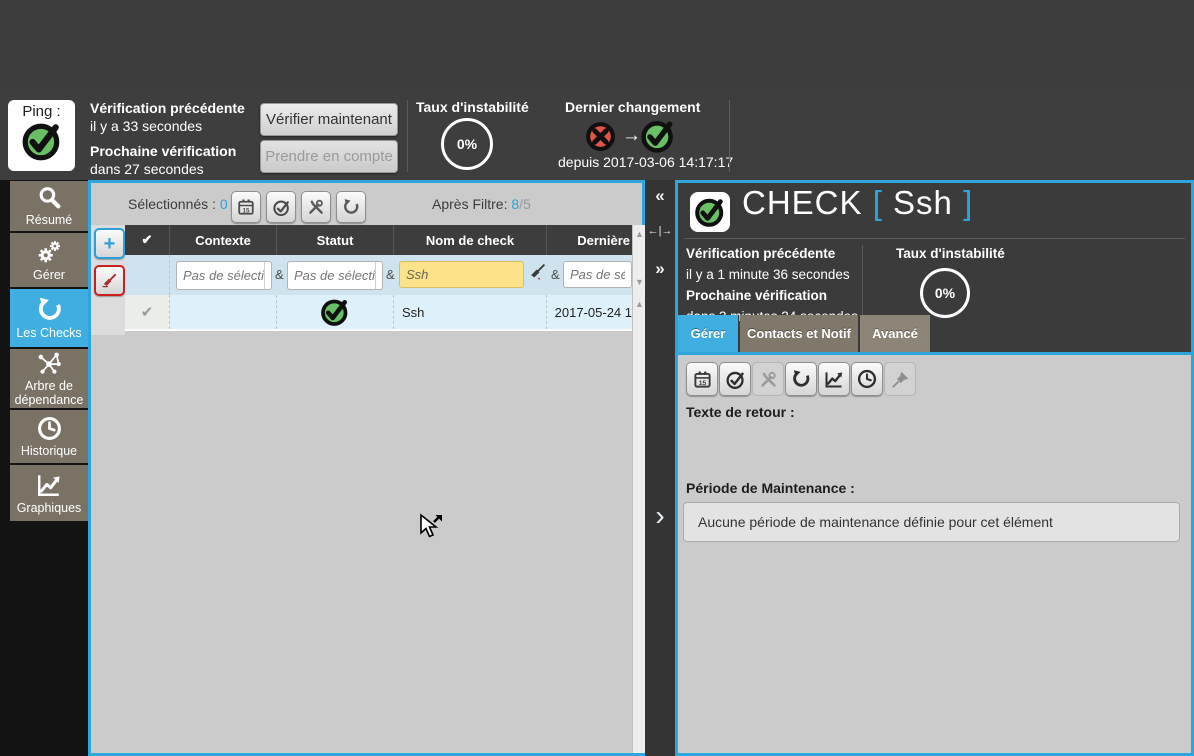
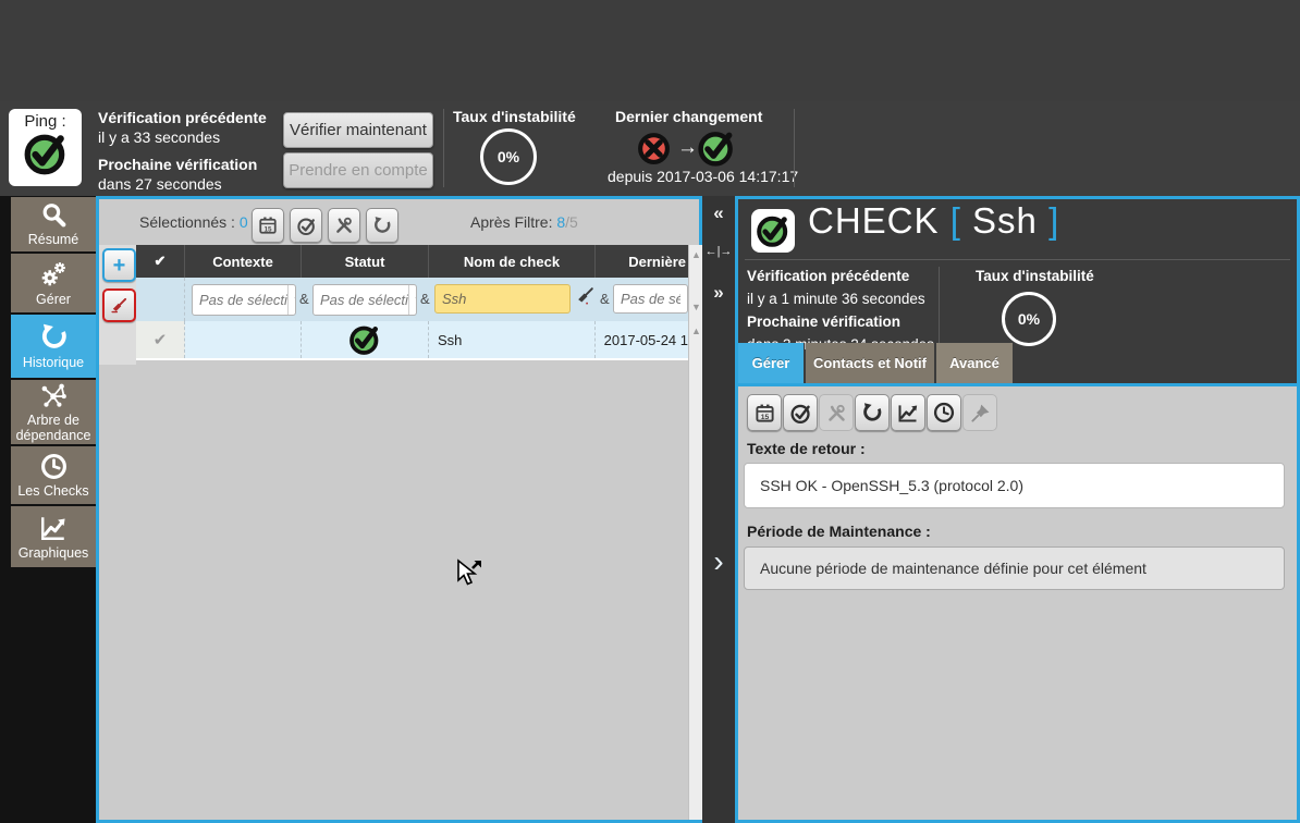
  Ping :
  Vérification précédente
  il y a 33 secondes
  Prochaine vérification
  dans 27 secondes
  Vérifier maintenant
  Prendre en compte
  Taux d'instabilité
  0%
  Dernier changement
  →
  depuis 2017-03-06 14:17:1
  Résumé
  Gérer
- Les Checks
+ Historique
  Arbre de dépendance
- Historique
+ Les Checks
  Graphiques
  Sélectionnés : 0
  Après Filtre: 8/5
  +
  ✔
  Contexte
  Statut
  Nom de check
  Dernière
  Pas de sélecti
  &
  Pas de sélecti
  &
  Ssh
  &
  Pas de sé
  ✔
  Ssh
  2017-05-24 1
  ▲
  ▼
  ▲
  «
  ←|→
  »
  ›
  CHECK [ Ssh ]
  Vérification précédente
  il y a 1 minute 36 secondes
  Prochaine vérification
  Taux d'instabilité
  0%
  Gérer
  Contacts et Notif
  Avancé
  Texte de retour :
+ SSH OK - OpenSSH_5.3 (protocol 2.0)
  Période de Maintenance :
  Aucune période de maintenance définie pour cet élément
